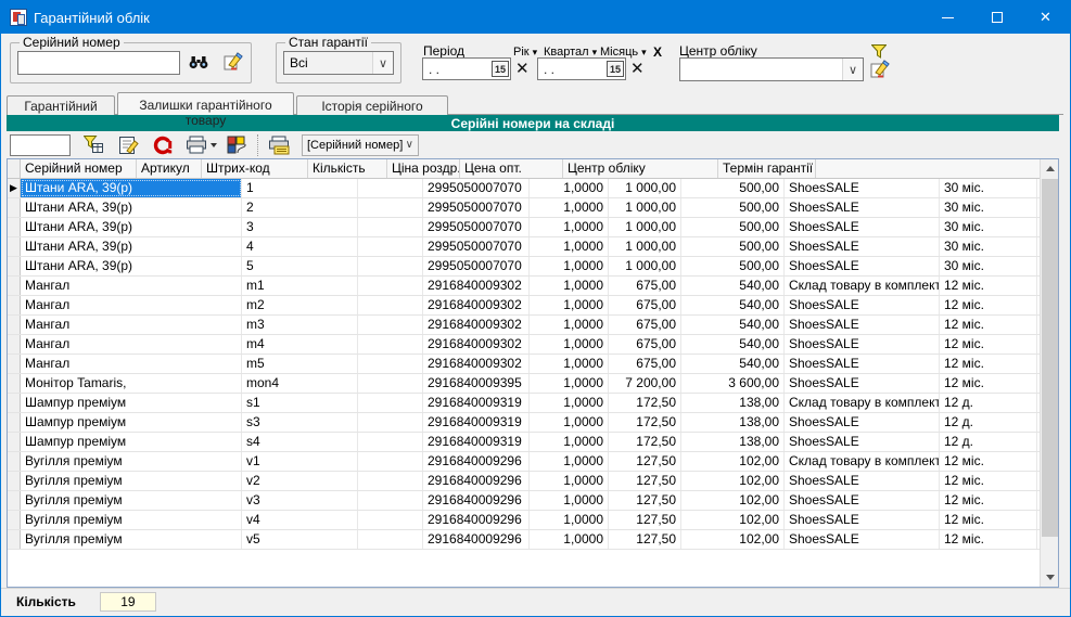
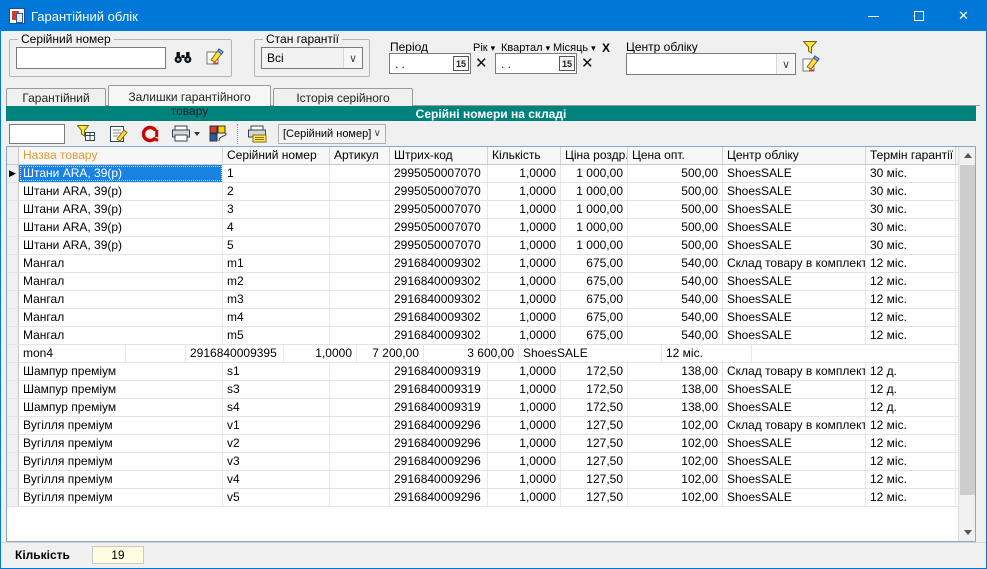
  Гарантійний облік
  ✕
  Серійний номер
  Стан гарантії
  Всі
  ∨
  Період
  Рік ▾
  Квартал ▾
  Місяць ▾
  X
  . .
  15
  ✕
  . .
  15
  ✕
  Центр обліку
  ∨
  Залишки гарантійного товару
  Історія серійного
  Серійні номери на складі
  [Серійний номер]
  ∨
+ Назва товару
  Серійний номер
  Артикул
  Штрих-код
  Кількість
  Ціна роздр.
  Цена опт.
  Центр обліку
  Термін гарантії
  ▶
  Штани ARA, 39(р)
  1
  2995050007070
  1,0000
  1 000,00
  500,00
  ShoesSALE
  30 міс.
  Штани ARA, 39(р)
  2
  2995050007070
  1,0000
  1 000,00
  500,00
  ShoesSALE
  30 міс.
  Штани ARA, 39(р)
  3
  2995050007070
  1,0000
  1 000,00
  500,00
  ShoesSALE
  30 міс.
  Штани ARA, 39(р)
  4
  2995050007070
  1,0000
  1 000,00
  500,00
  ShoesSALE
  30 міс.
  Штани ARA, 39(р)
  5
  2995050007070
  1,0000
  1 000,00
  500,00
  ShoesSALE
  30 міс.
  Мангал
  m1
  2916840009302
  1,0000
  675,00
  540,00
  Склад товару в комплект
  12 міс.
  Мангал
  m2
  2916840009302
  1,0000
  675,00
  540,00
  ShoesSALE
  12 міс.
  Мангал
  m3
  2916840009302
  1,0000
  675,00
  540,00
  ShoesSALE
  12 міс.
  Мангал
  m4
  2916840009302
  1,0000
  675,00
  540,00
  ShoesSALE
  12 міс.
  Мангал
  m5
  2916840009302
  1,0000
  675,00
  540,00
  ShoesSALE
  12 міс.
- Монітор Tamaris,
  mon4
  2916840009395
  1,0000
  7 200,00
  3 600,00
  ShoesSALE
  12 міс.
  Шампур преміум
  s1
  2916840009319
  1,0000
  172,50
  138,00
  Склад товару в комплект
  12 д.
  Шампур преміум
  s3
  2916840009319
  1,0000
  172,50
  138,00
  ShoesSALE
  12 д.
  Шампур преміум
  s4
  2916840009319
  1,0000
  172,50
  138,00
  ShoesSALE
  12 д.
  Вугілля преміум
  v1
  2916840009296
  1,0000
  127,50
  102,00
  Склад товару в комплект
  12 міс.
  Вугілля преміум
  v2
  2916840009296
  1,0000
  127,50
  102,00
  ShoesSALE
  12 міс.
  Вугілля преміум
  v3
  2916840009296
  1,0000
  127,50
  102,00
  ShoesSALE
  12 міс.
  Вугілля преміум
  v4
  2916840009296
  1,0000
  127,50
  102,00
  ShoesSALE
  12 міс.
  Вугілля преміум
  v5
  2916840009296
  1,0000
  127,50
  102,00
  ShoesSALE
  12 міс.
  Кількість
  19
